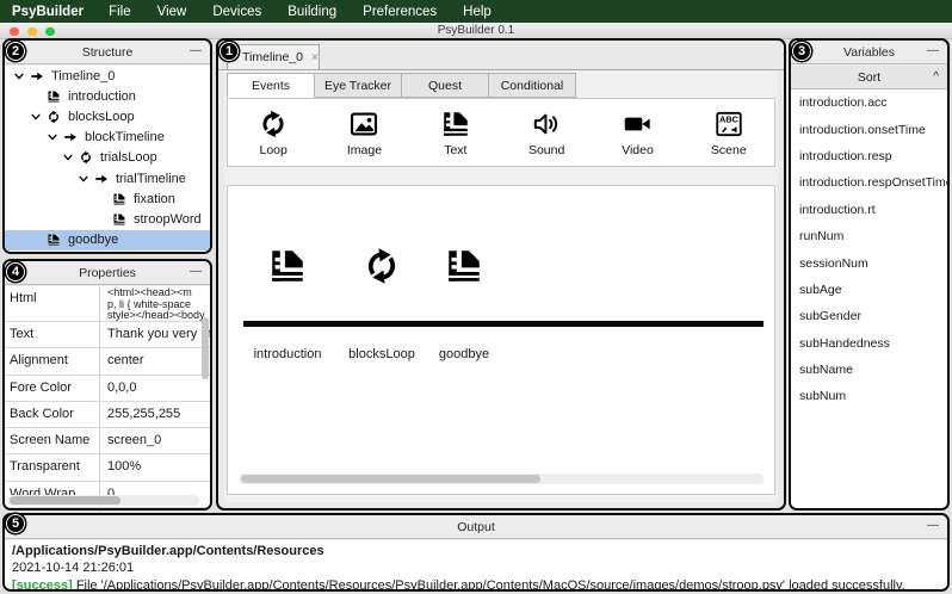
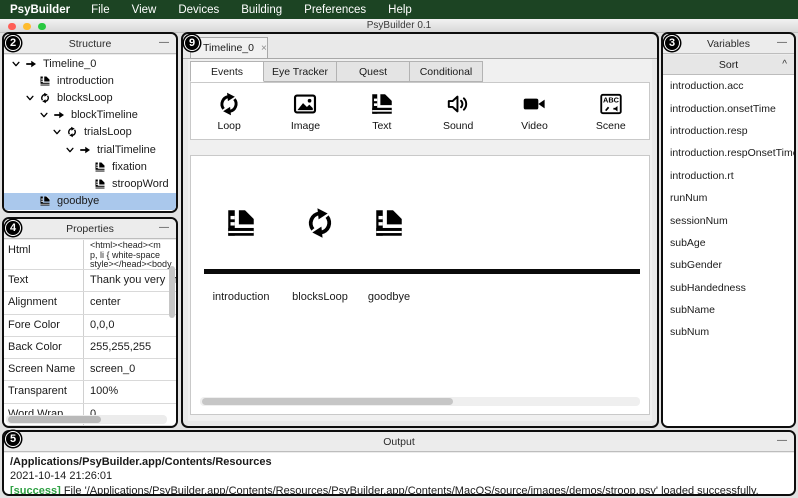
  PsyBuilder
  File
  View
  Devices
  Building
  Preferences
  Help
  PsyBuilder 0.1
  Structure
  —
  Timeline_0
  introduction
  blocksLoop
  blockTimeline
  trialsLoop
  trialTimeline
  fixation
  stroopWord
  goodbye
  Properties
  —
  Html
  <html><head><m
  p, li { white-space
  style></head><body
  Text
  Thank you very
  Alignment
  center
  Fore Color
  0,0,0
  Back Color
  255,255,255
  Screen Name
  screen_0
  Transparent
  100%
  Word Wrap
  0
  Timeline_0
  ×
  Events
  Eye Tracker
  Quest
  Conditional
  Loop
  Image
  Text
  Sound
  Video
  Scene
  introduction
  blocksLoop
  goodbye
  Variables
  —
  Sort
  ^
  introduction.acc
  introduction.onsetTime
  introduction.resp
  introduction.respOnsetTim
  introduction.rt
  runNum
  sessionNum
  subAge
  subGender
  subHandedness
  subName
  subNum
  Output
  —
  /Applications/PsyBuilder.app/Contents/Resources
  2021-10-14 21:26:01
  [success] File '/Applications/PsyBuilder.app/Contents/Resources/PsyBuilder.app/Contents/MacOS/source/images/demos/stroop.psy' loaded successfully.
- 1
+ 9
  2
  3
  4
  5
